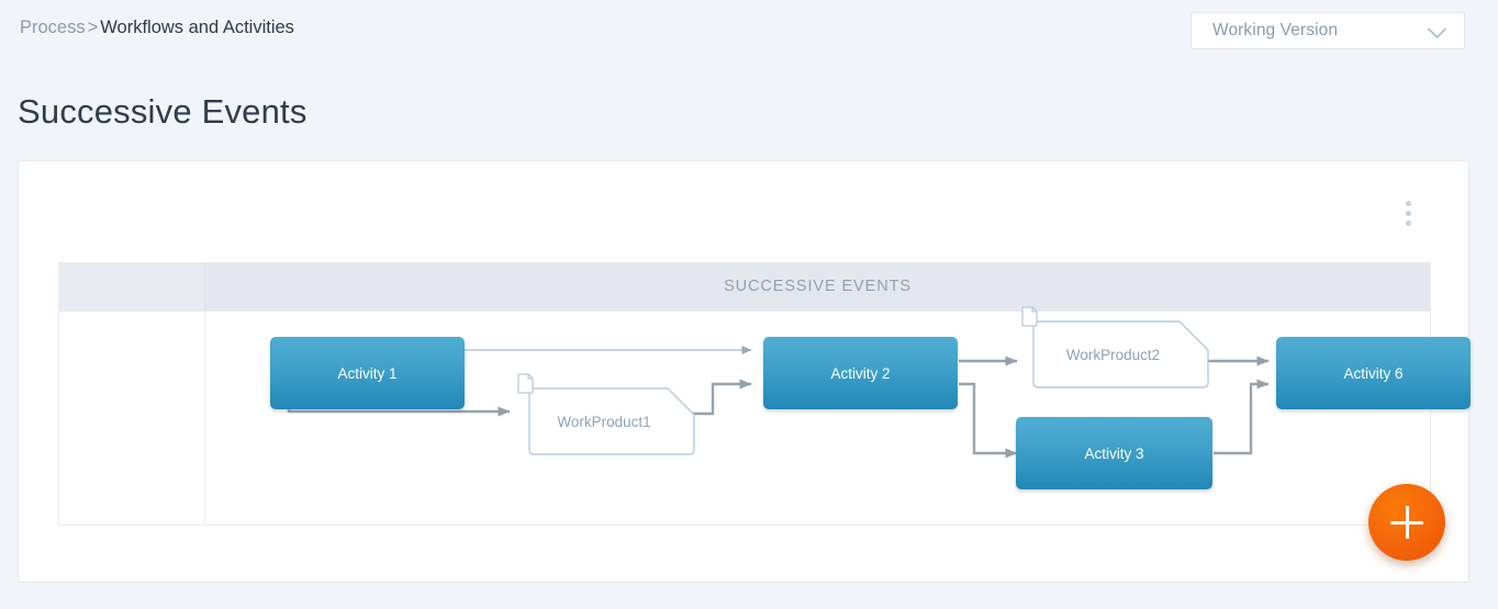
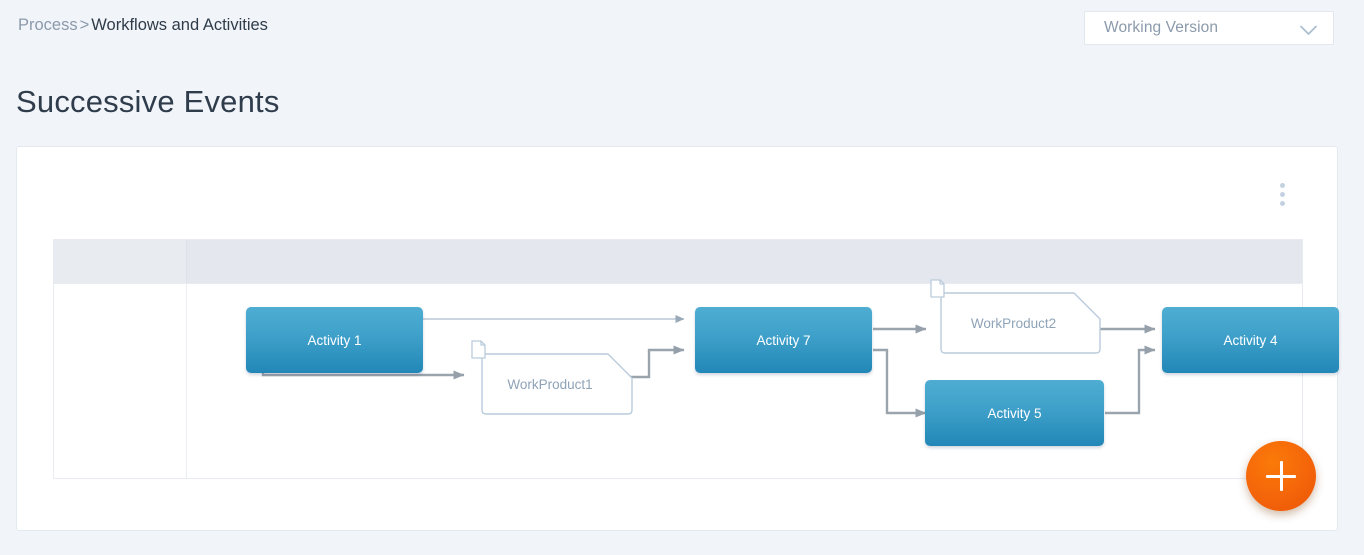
  Process>Workflows and Activities
  Working Version
  Successive Events
- SUCCESSIVE EVENTS
  Activity 1
  WorkProduct1
- Activity 2
+ Activity 7
  WorkProduct2
- Activity 3
+ Activity 5
- Activity 6
+ Activity 4
